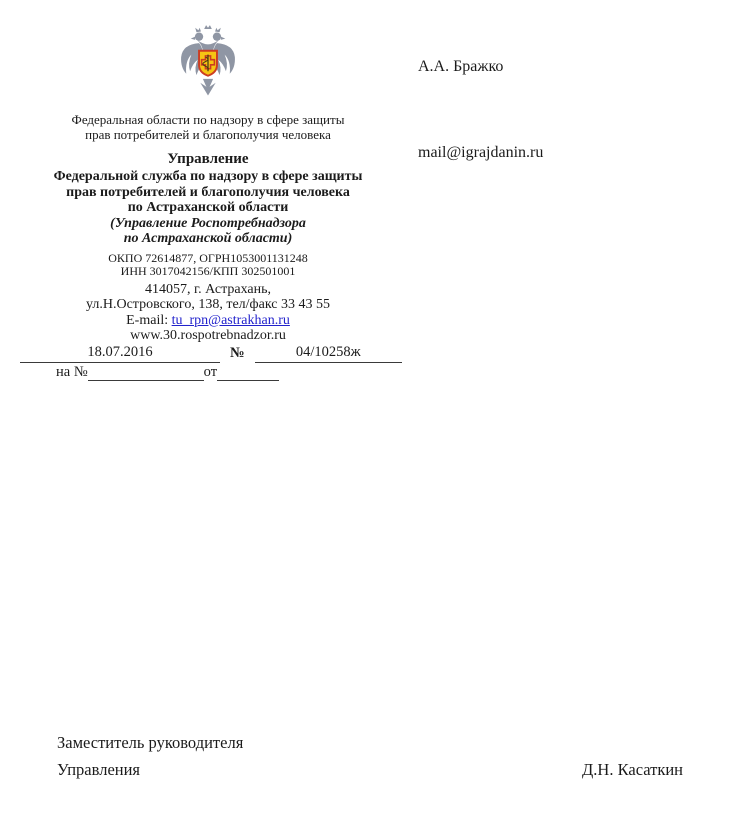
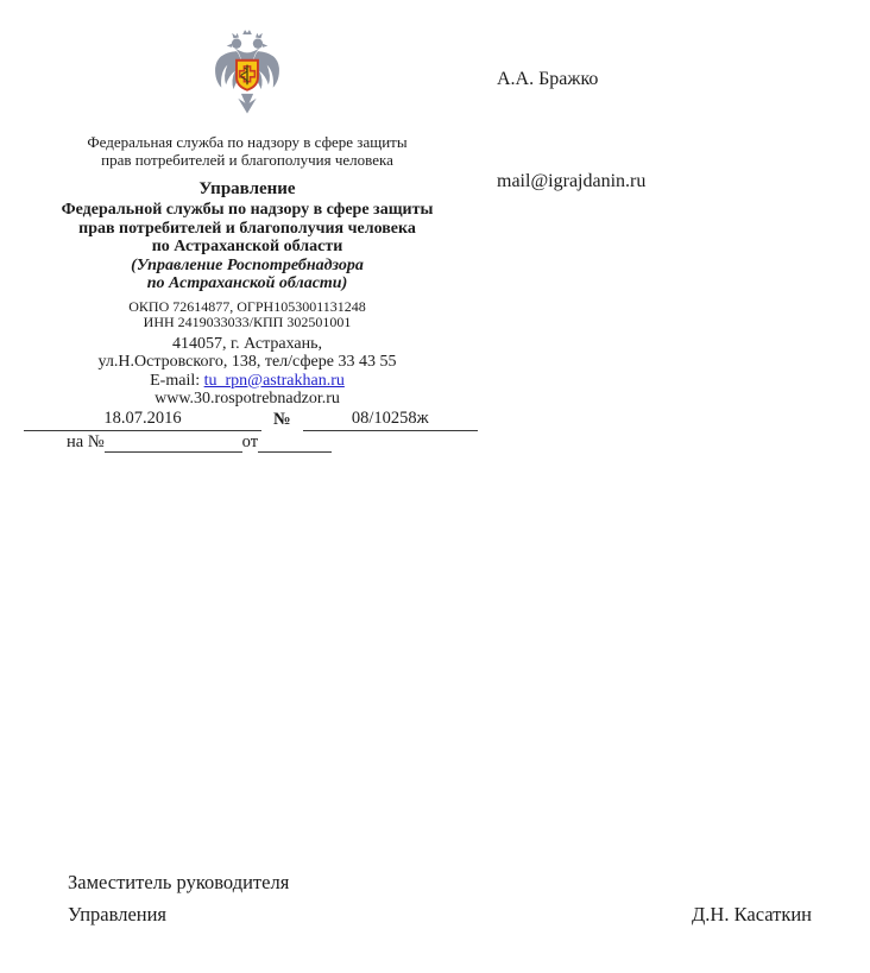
- Федеральная области по надзору в сфере защиты
+ Федеральная служба по надзору в сфере защиты
  прав потребителей и благополучия человека
  Управление
- Федеральной служба по надзору в сфере защиты
+ Федеральной службы по надзору в сфере защиты
  прав потребителей и благополучия человека
  по Астраханской области
  (Управление Роспотребнадзора
  по Астраханской области)
  ОКПО 72614877, ОГРН1053001131248
- ИНН 3017042156/КПП 302501001
+ ИНН 2419033033/КПП 302501001
  414057, г. Астрахань,
- ул.Н.Островского, 138, тел/факс 33 43 55
+ ул.Н.Островского, 138, тел/сфере 33 43 55
  E-mail: tu_rpn@astrakhan.ru
  www.30.rospotrebnadzor.ru
  18.07.2016
  №
- 04/10258ж
+ 08/10258ж
  на № от
  А.А. Бражко
  mail@igrajdanin.ru
  Заместитель руководителя
  Управления
  Д.Н. Касаткин
